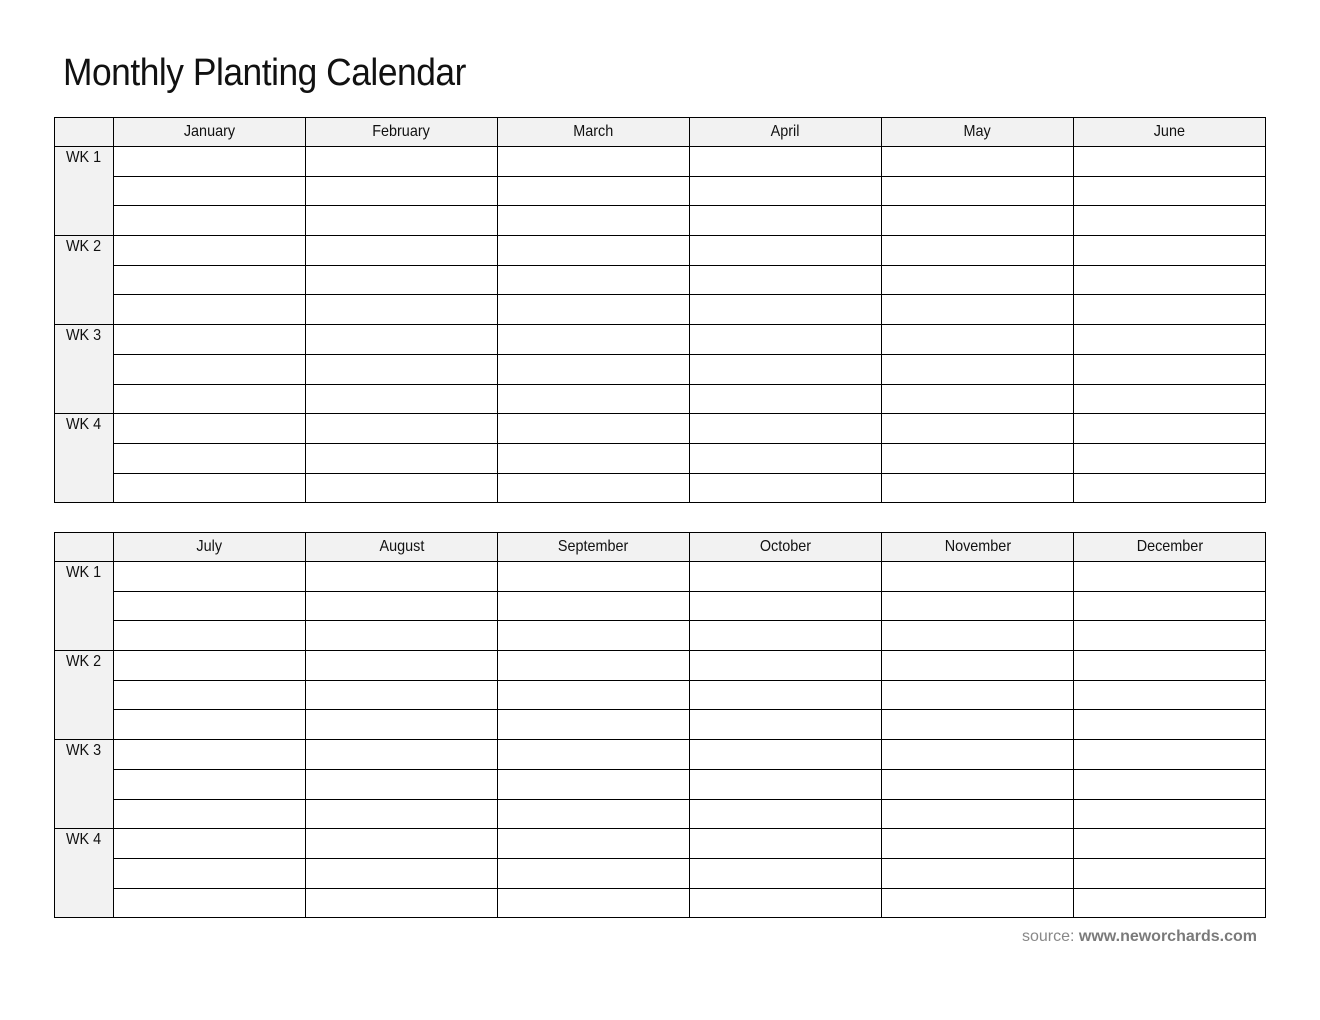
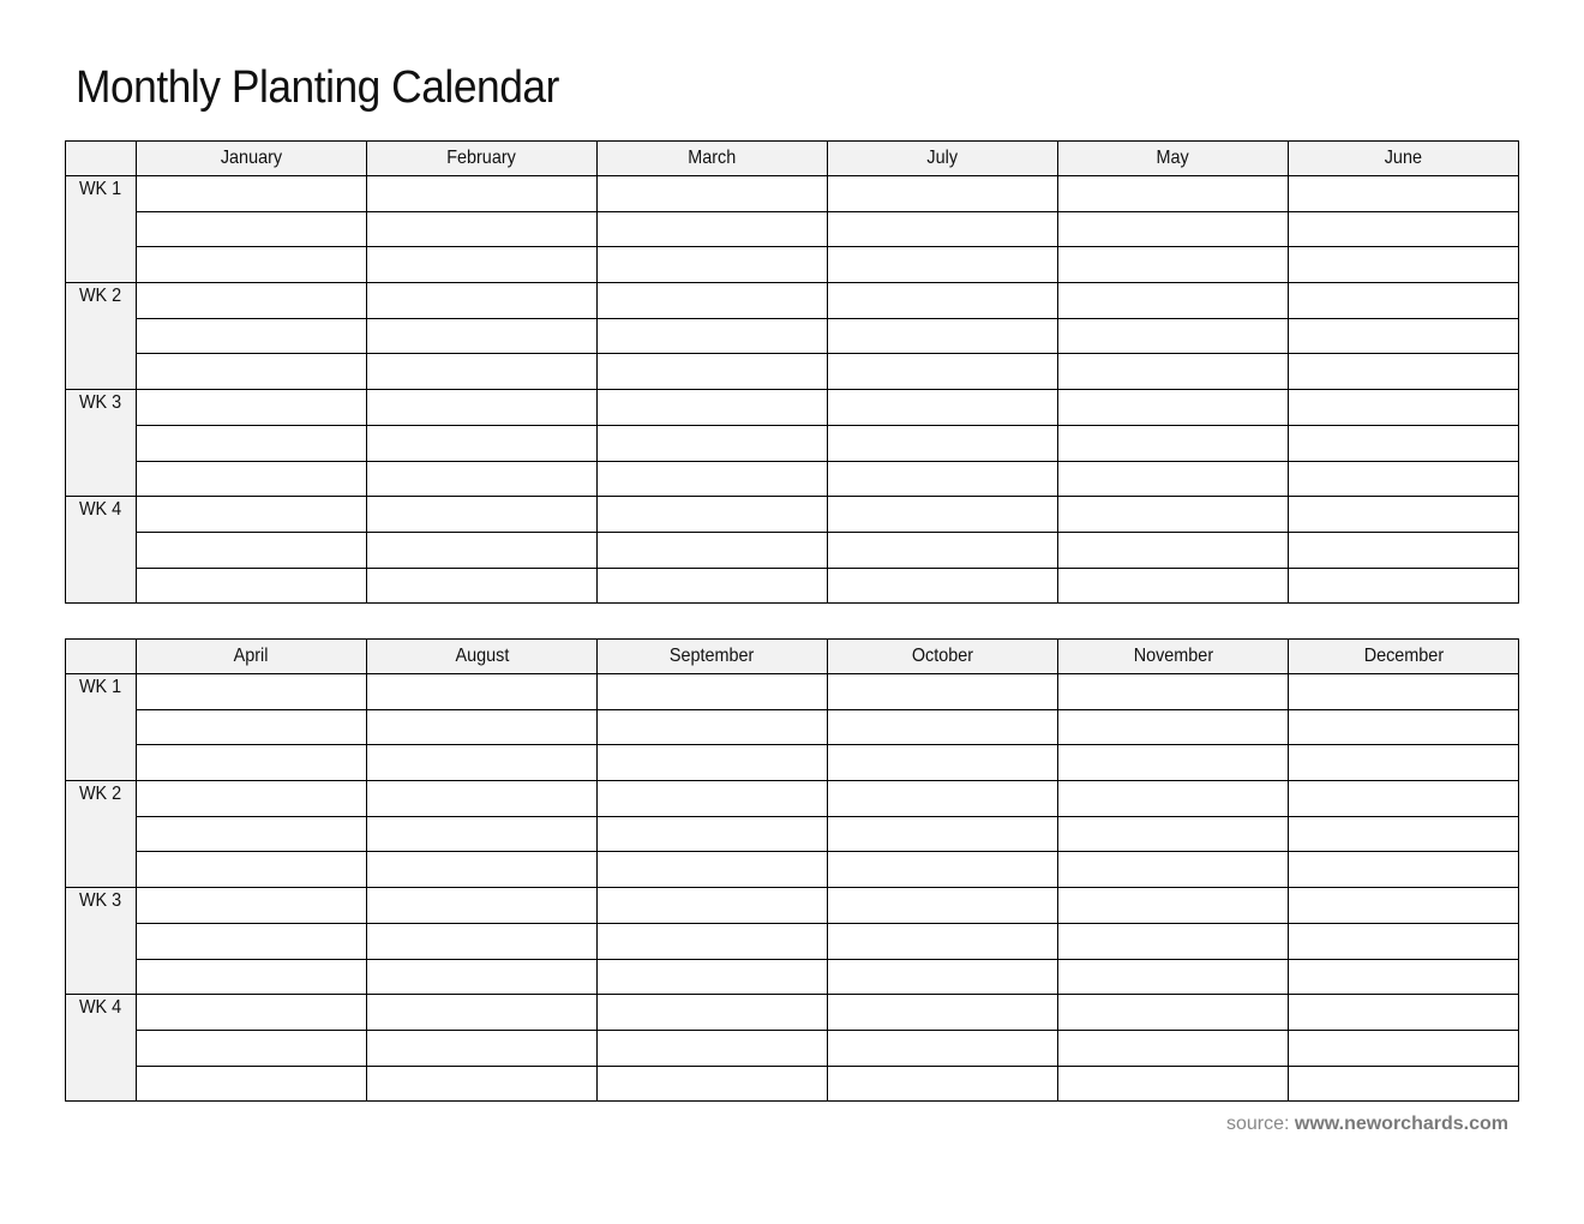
  Monthly Planting Calendar
- 	January	February	March	April	May	June
+ 	January	February	March	July	May	June
  WK 1
  WK 2
  WK 3
  WK 4
- 	July	August	September	October	November	December
+ 	April	August	September	October	November	December
  WK 1
  WK 2
  WK 3
  WK 4
  source: www.neworchards.com
